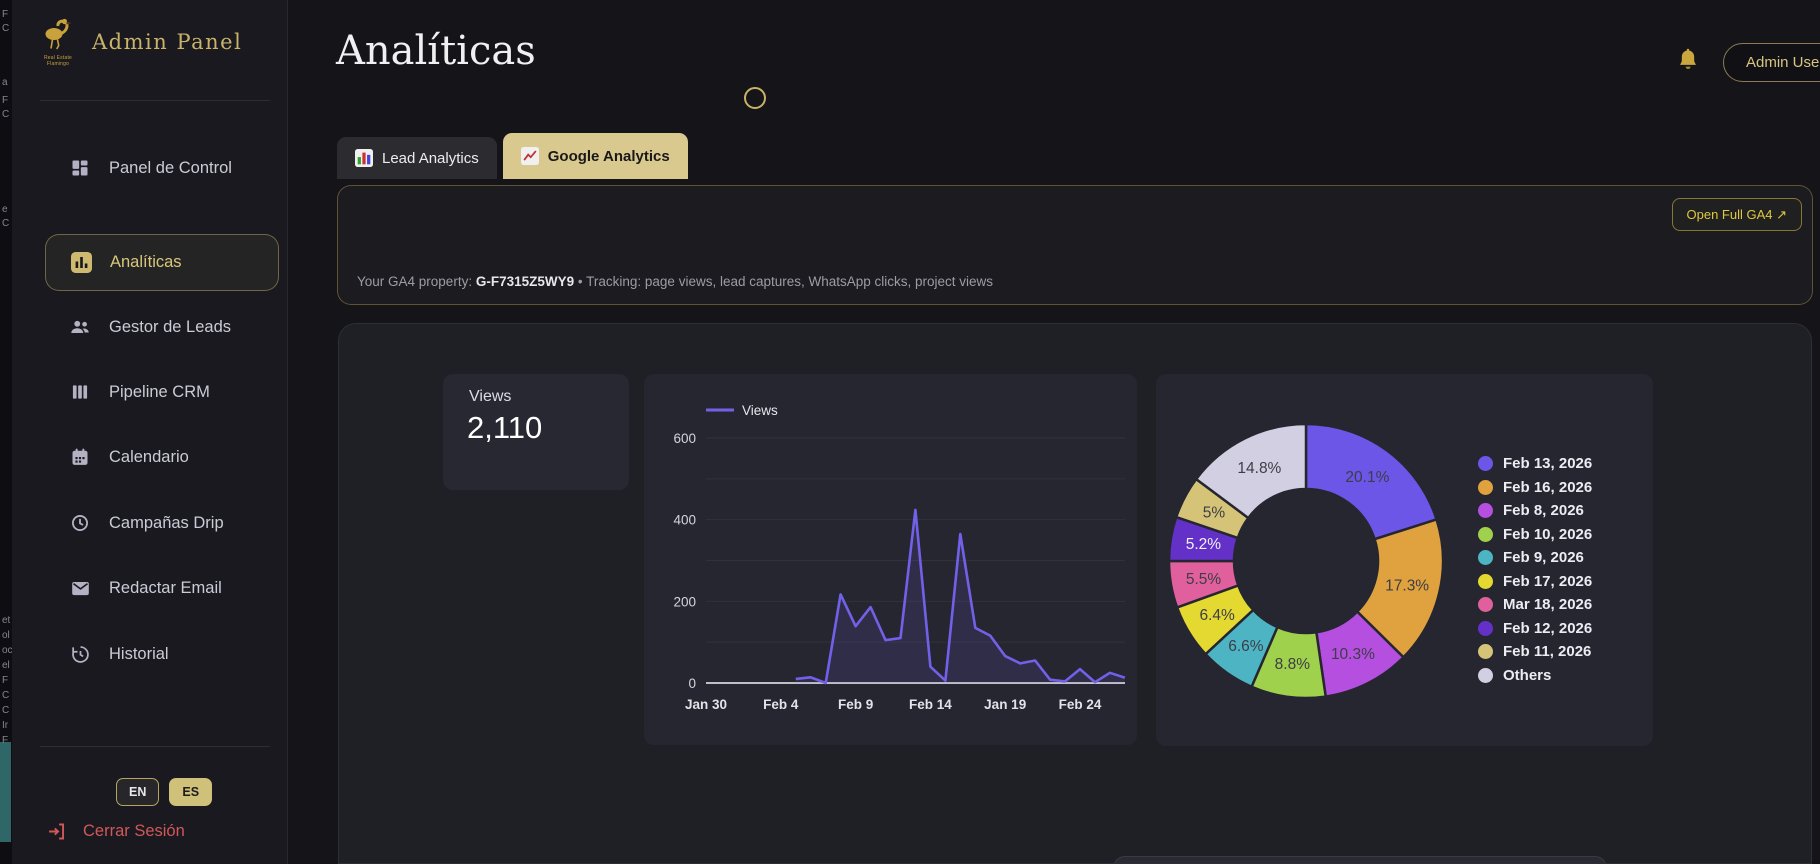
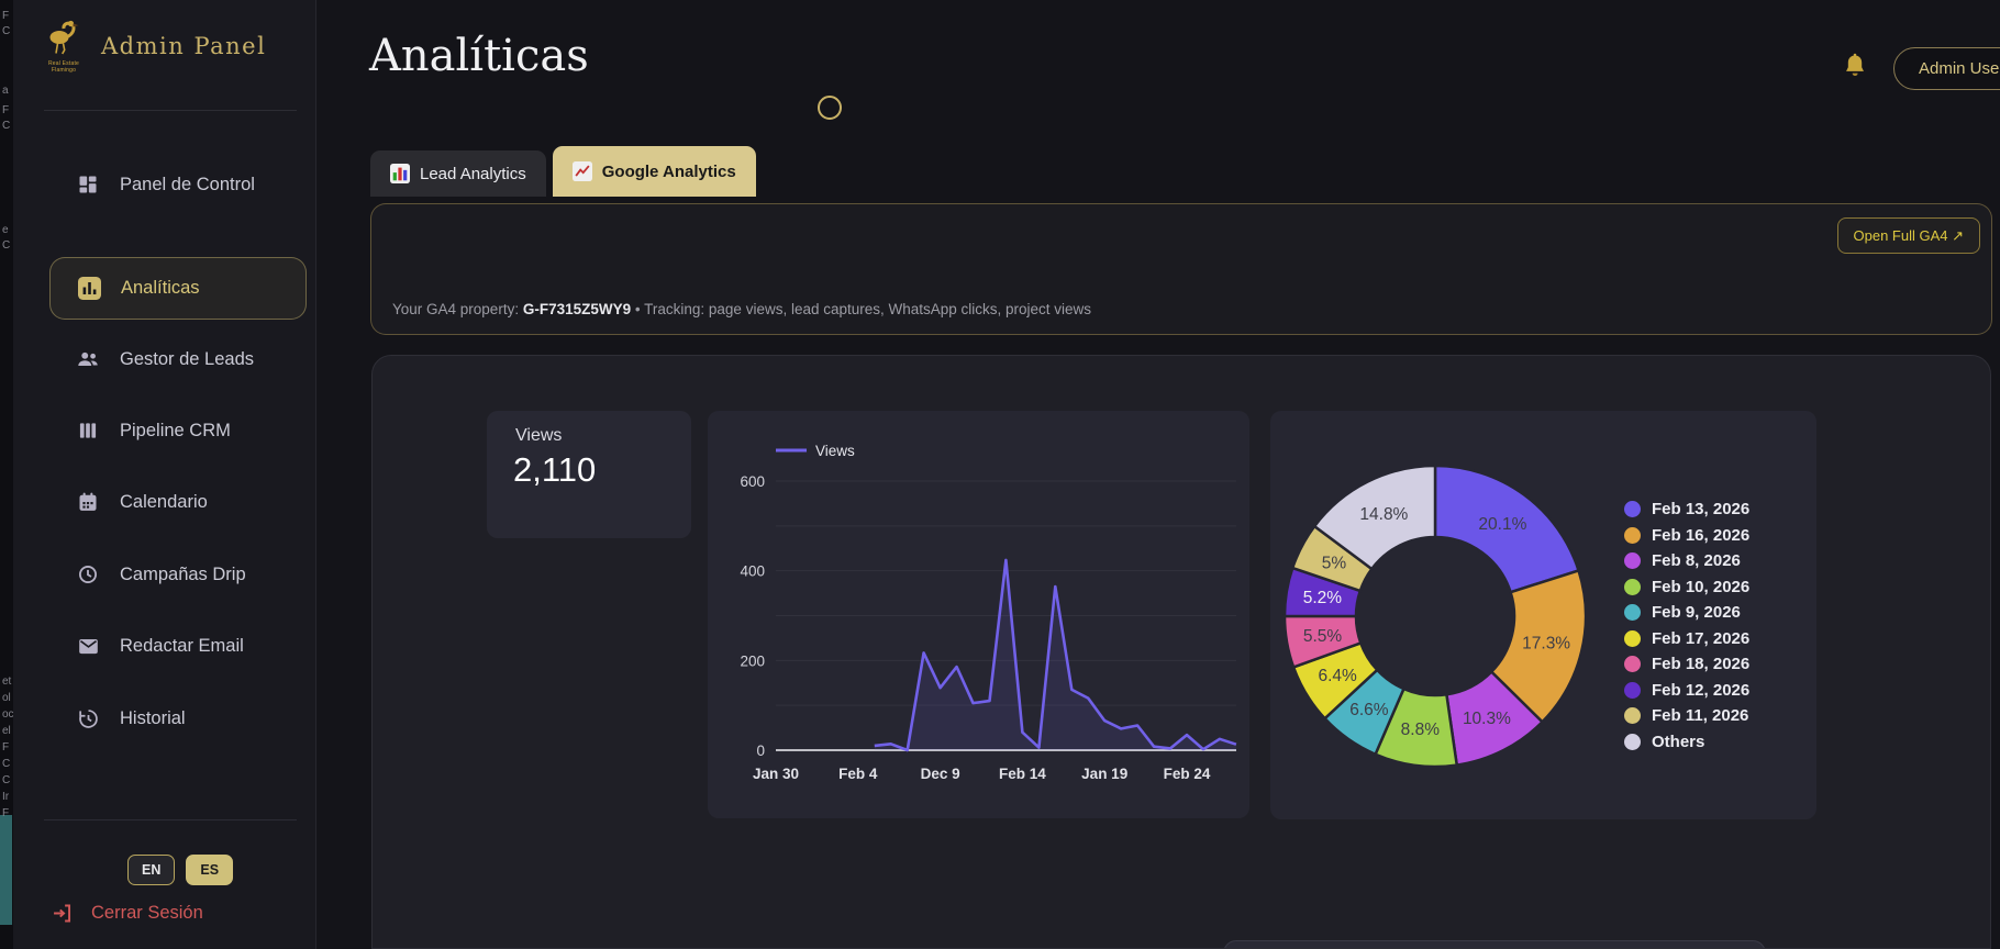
  F
  C
  a
  F
  C
  e
  C
  et
  ol
  oc
  el
  F
  C
  C
  Ir
  F
  Admin Panel
  Panel de Control
  Analíticas
  Gestor de Leads
  Pipeline CRM
  Calendario
  Campañas Drip
  Redactar Email
  Historial
  EN
  ES
  Cerrar Sesión
  Analíticas
  Admin Use
  Lead Analytics
  Google Analytics
  Your GA4 property: G-F7315Z5WY9 • Tracking: page views, lead captures, WhatsApp clicks, project views
  Open Full GA4 ↗
  Views
  2,110
  0
  200
  400
  600
  Jan 30
  Feb 4
- Feb 9
+ Dec 9
  Feb 14
  Jan 19
  Feb 24
  Views
  20.1%
  17.3%
  10.3%
  8.8%
  6.6%
  6.4%
  5.5%
  5.2%
  5%
  14.8%
  Feb 13, 2026
  Feb 16, 2026
  Feb 8, 2026
  Feb 10, 2026
  Feb 9, 2026
  Feb 17, 2026
- Mar 18, 2026
+ Feb 18, 2026
  Feb 12, 2026
  Feb 11, 2026
  Others
